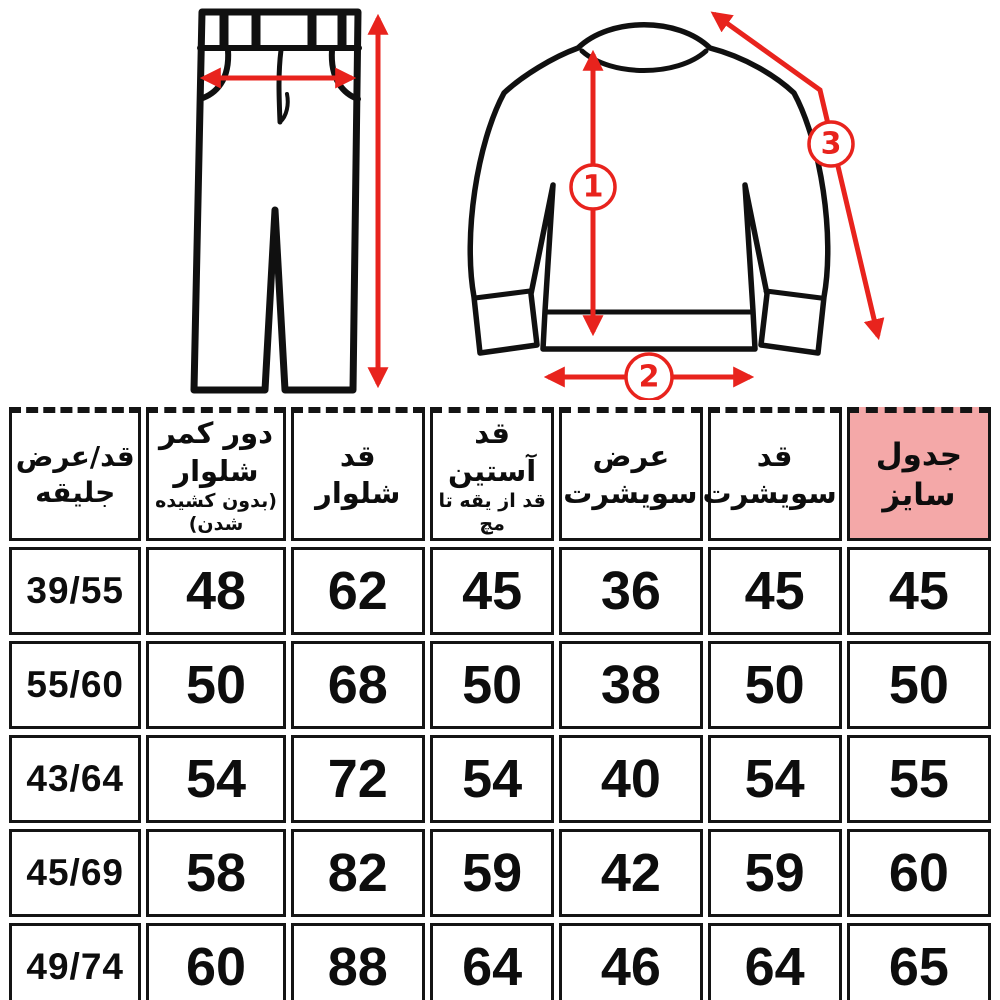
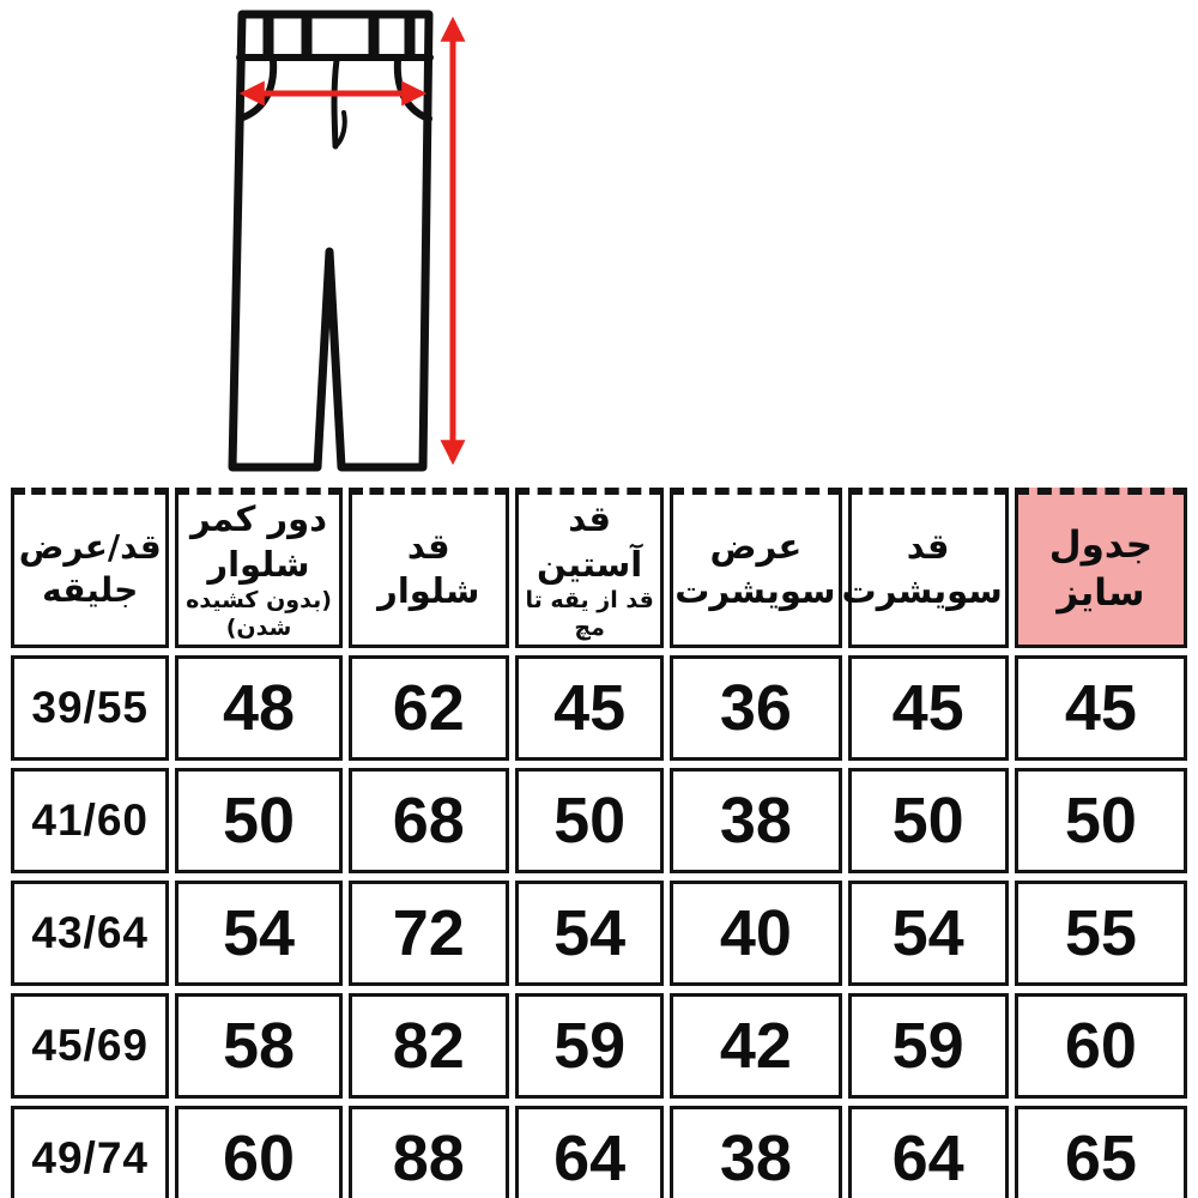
- 1
- 2
- 3
  جدول سایز	قد سویشرت	عرض سویشرت	قد آستین قد از یقه تا مچ	قد شلوار	دور کمر شلوار (بدون کشیده شدن)	قد/عرض جلیقه
  45	45	36	45	62	48	39/55
- 50	50	38	50	68	50	55/60
+ 50	50	38	50	68	50	41/60
  55	54	40	54	72	54	43/64
  60	59	42	59	82	58	45/69
- 65	64	46	64	88	60	49/74
+ 65	64	38	64	88	60	49/74
